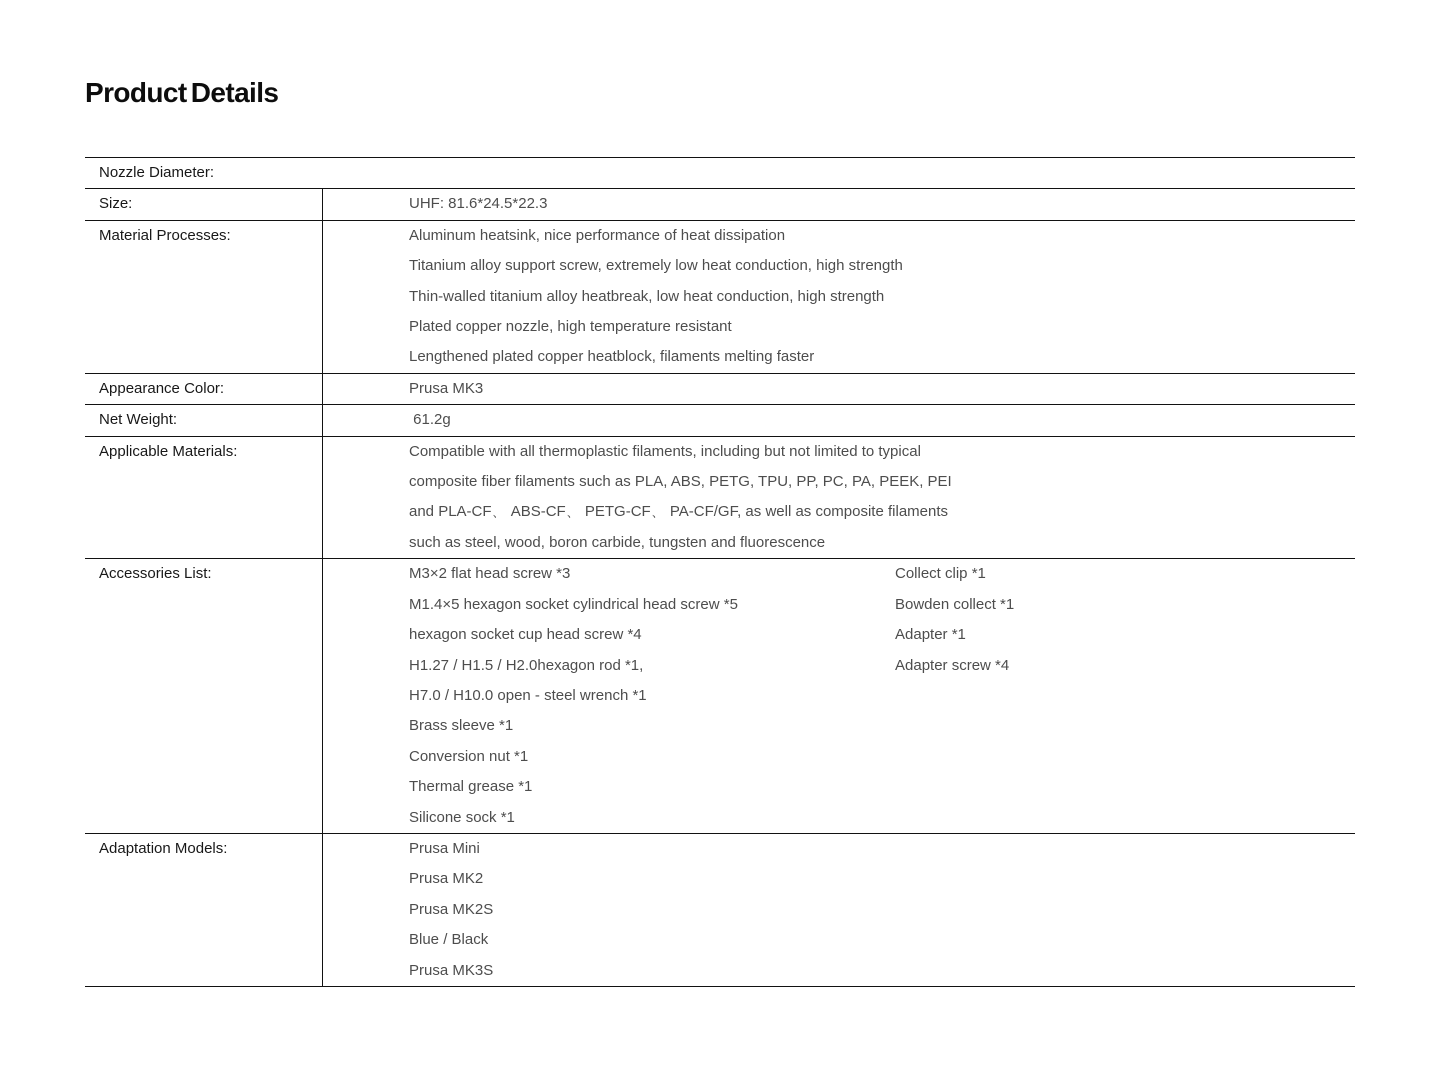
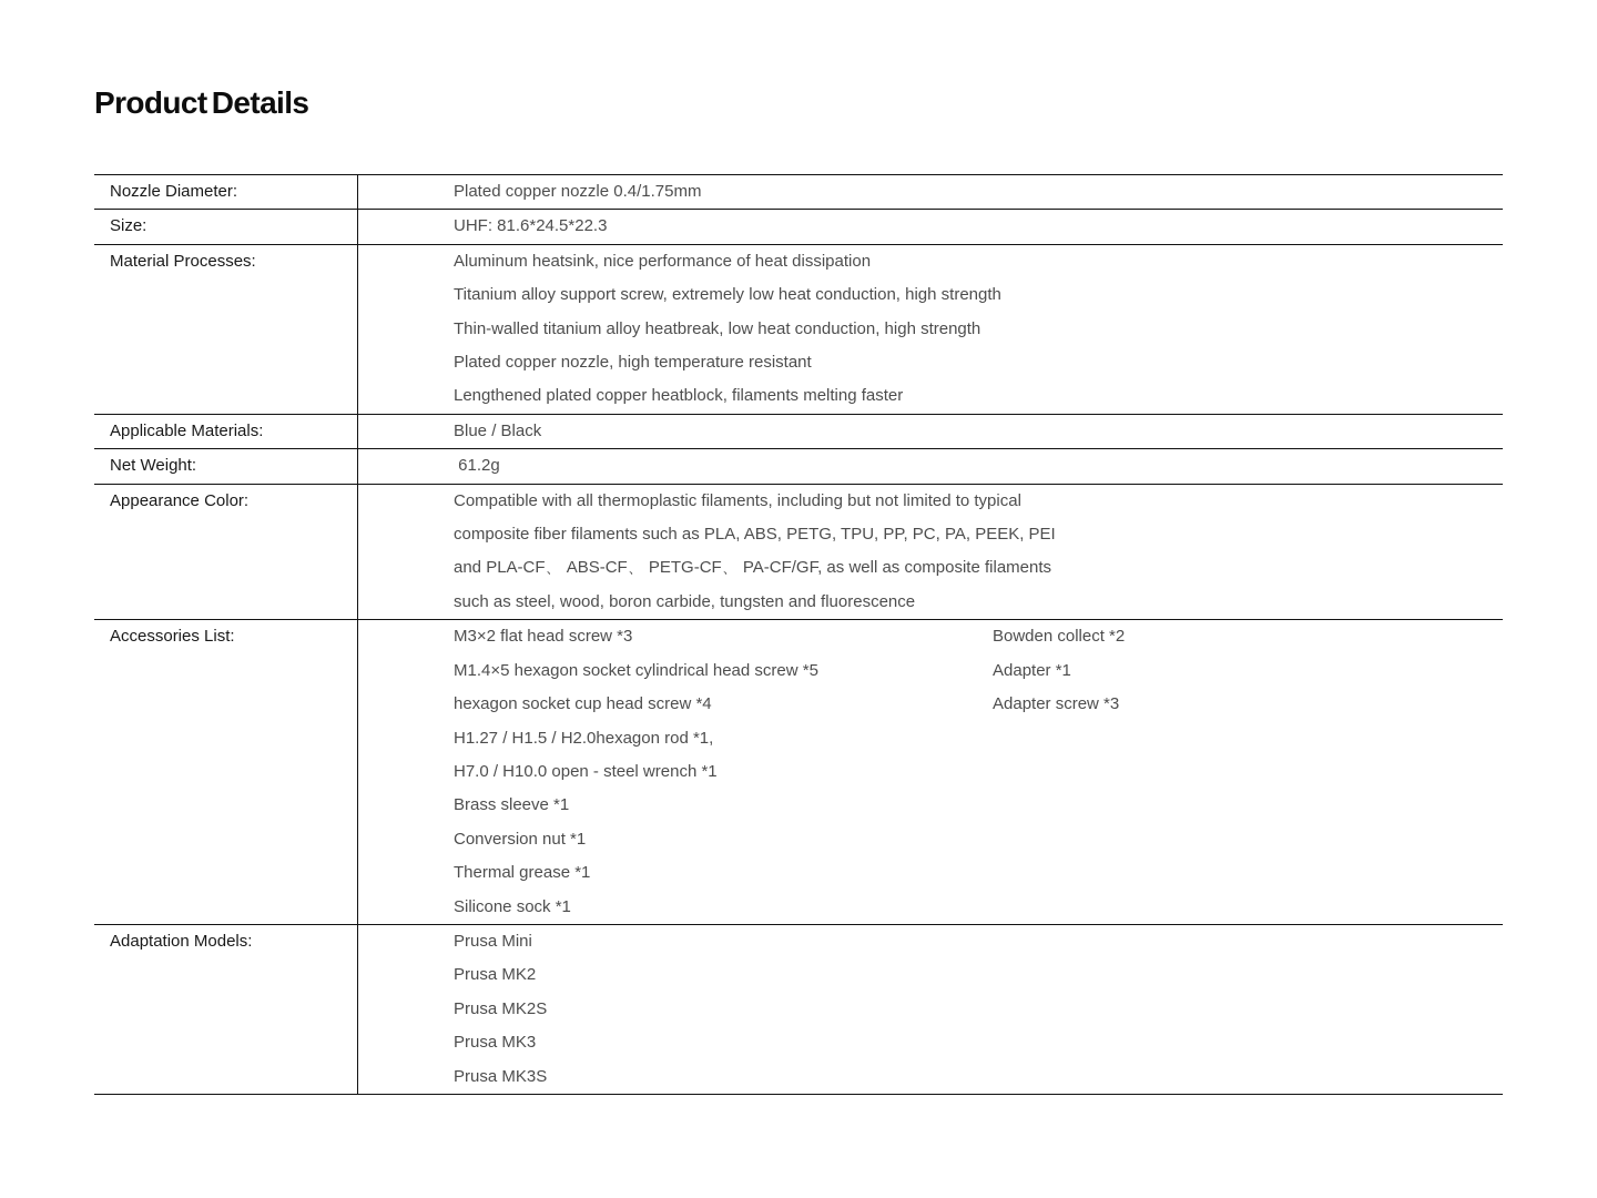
  Product Details
  Nozzle Diameter:
+ Plated copper nozzle 0.4/1.75mm
  Size:
  UHF: 81.6*24.5*22.3
  Material Processes:
  Aluminum heatsink, nice performance of heat dissipation
  Titanium alloy support screw, extremely low heat conduction, high strength
  Thin-walled titanium alloy heatbreak, low heat conduction, high strength
  Plated copper nozzle, high temperature resistant
  Lengthened plated copper heatblock, filaments melting faster
- Appearance Color:
+ Applicable Materials:
- Prusa MK3
+ Blue / Black
  Net Weight:
  61.2g
- Applicable Materials:
+ Appearance Color:
  Compatible with all thermoplastic filaments, including but not limited to typical
  composite fiber filaments such as PLA, ABS, PETG, TPU, PP, PC, PA, PEEK, PEI
  and PLA-CF、 ABS-CF、 PETG-CF、 PA-CF/GF, as well as composite filaments
  such as steel, wood, boron carbide, tungsten and fluorescence
  Accessories List:
  M3×2 flat head screw *3
  M1.4×5 hexagon socket cylindrical head screw *5
  hexagon socket cup head screw *4
  H1.27 / H1.5 / H2.0hexagon rod *1,
  H7.0 / H10.0 open - steel wrench *1
  Brass sleeve *1
  Conversion nut *1
  Thermal grease *1
  Silicone sock *1
- Collect clip *1
- Bowden collect *1
+ Bowden collect *2
  Adapter *1
- Adapter screw *4
+ Adapter screw *3
  Adaptation Models:
  Prusa Mini
  Prusa MK2
  Prusa MK2S
- Blue / Black
+ Prusa MK3
  Prusa MK3S
